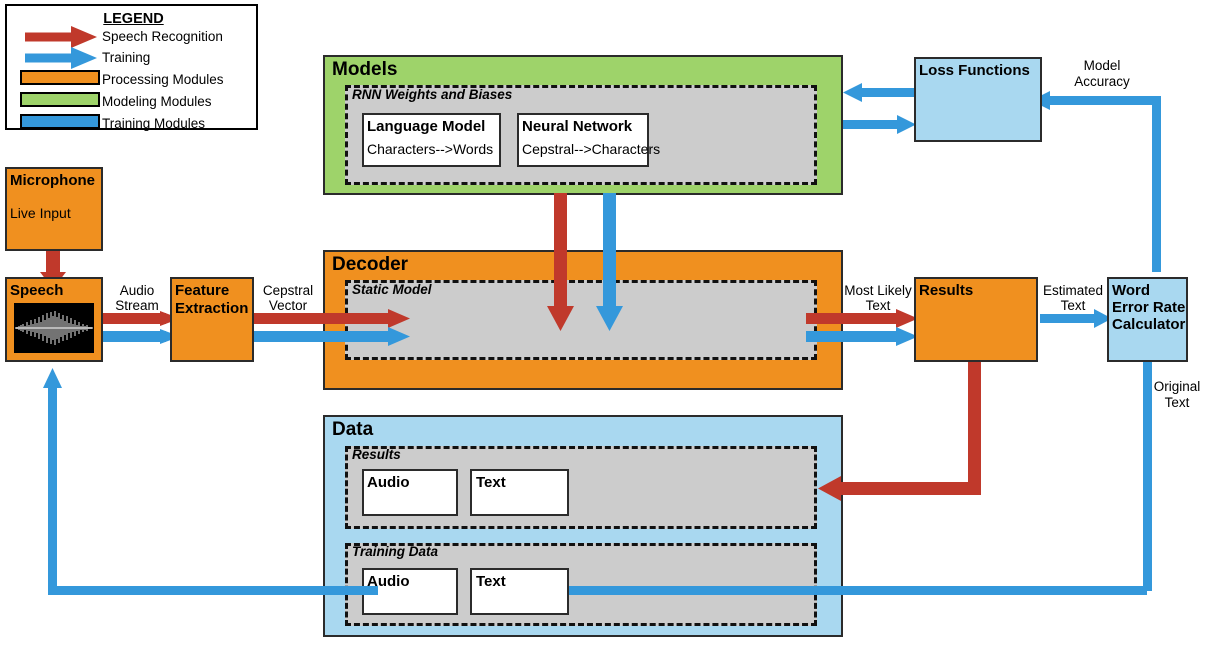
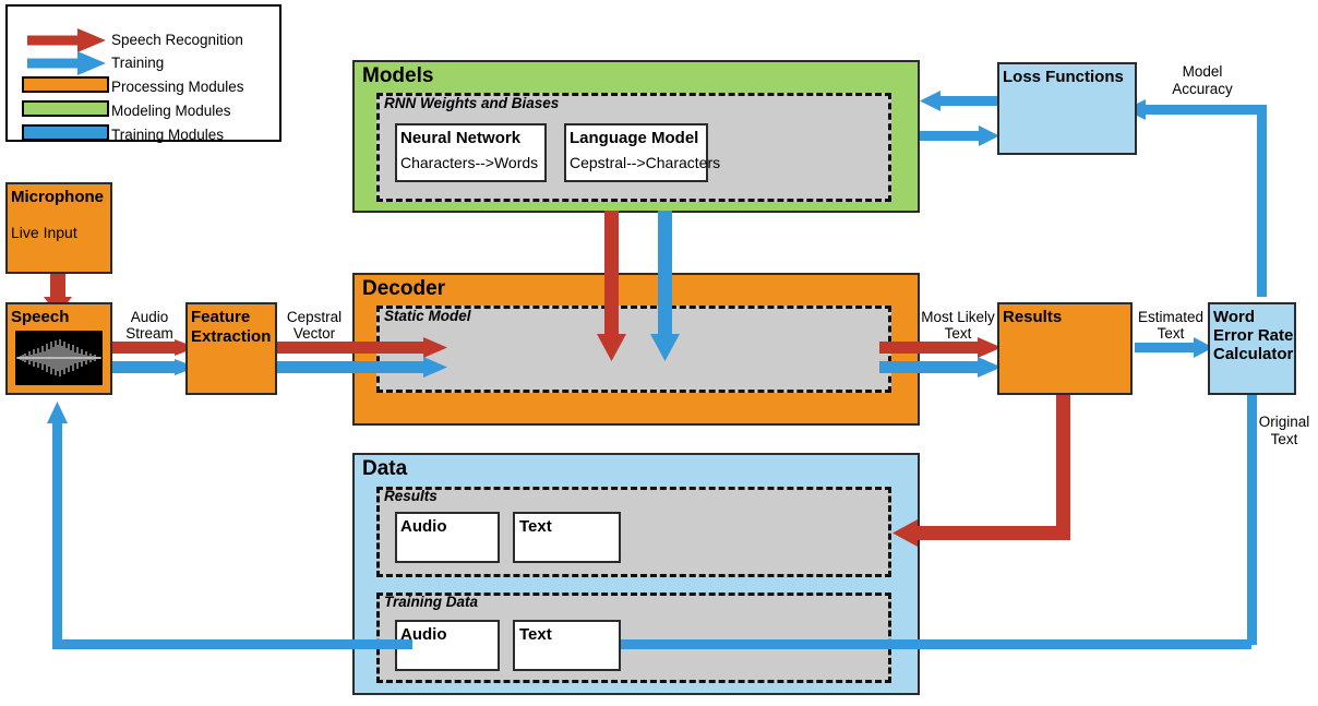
- LEGEND
  Speech Recognition
  Training
  Processing Modules
  Modeling Modules
  Training Modules
  Models
  RNN Weights and Biases
- Language Model
+ Neural Network
  Characters-->Words
- Neural Network
+ Language Model
  Cepstral-->Characters
  Decoder
  Static Model
  Data
  Results
  Audio
  Text
  Training Data
  Audio
  Text
  Microphone
  Live Input
  Speech
  Feature
  Extraction
  Results
  Loss Functions
  Word
  Error Rate
  Calculator
  Audio
  Stream
  Cepstral
  Vector
  Most Likely
  Text
  Estimated
  Text
  Model
  Accuracy
  Original
  Text
